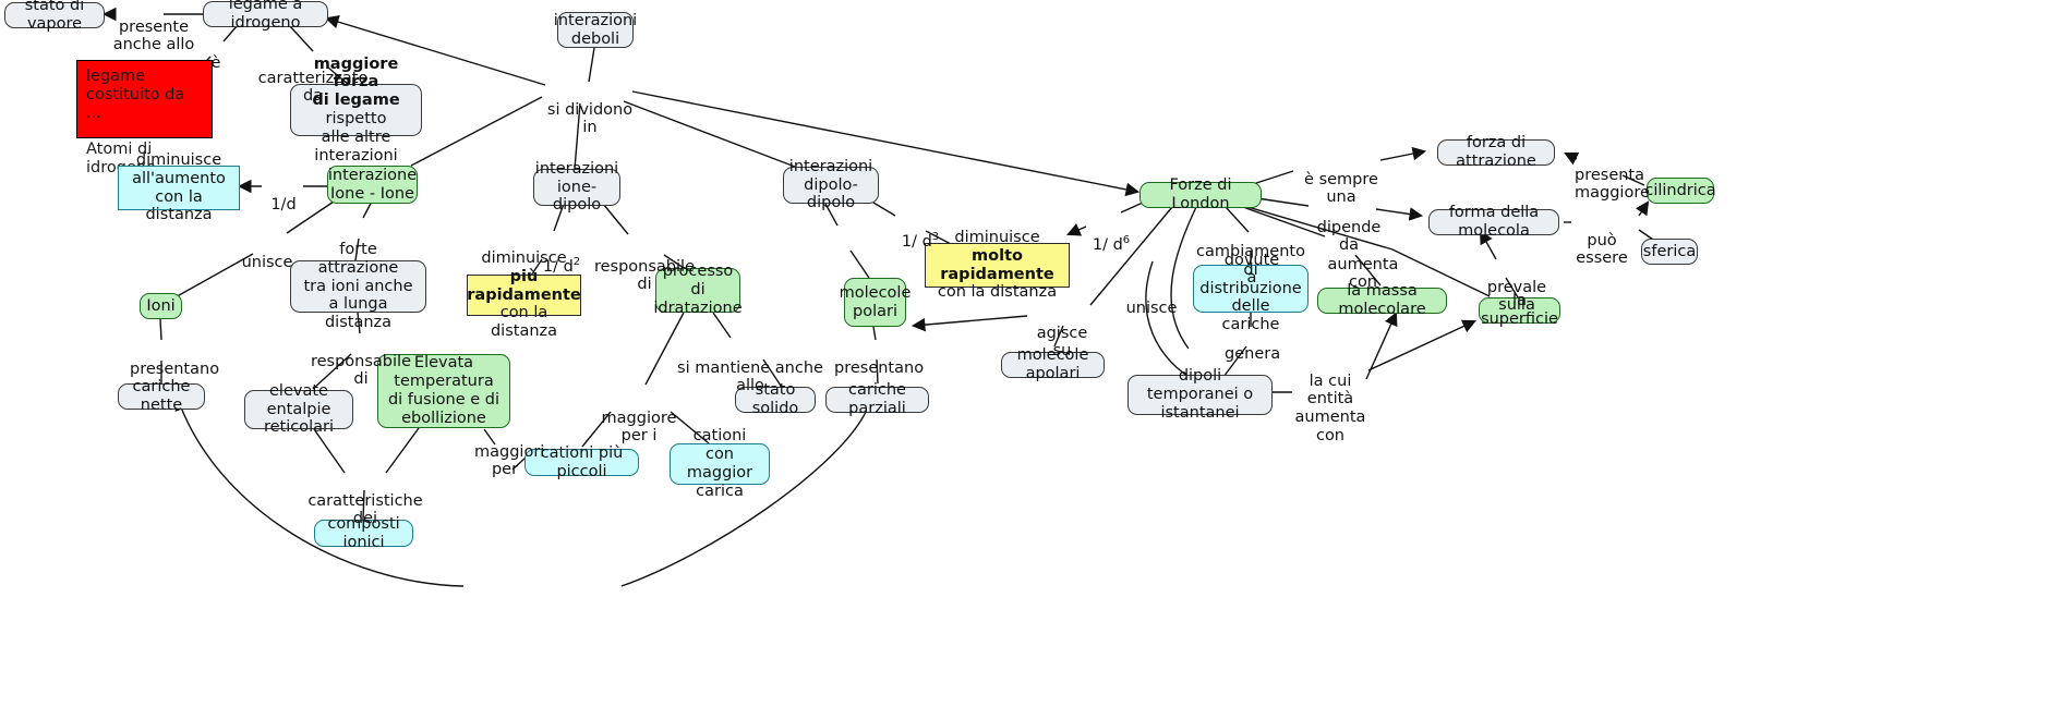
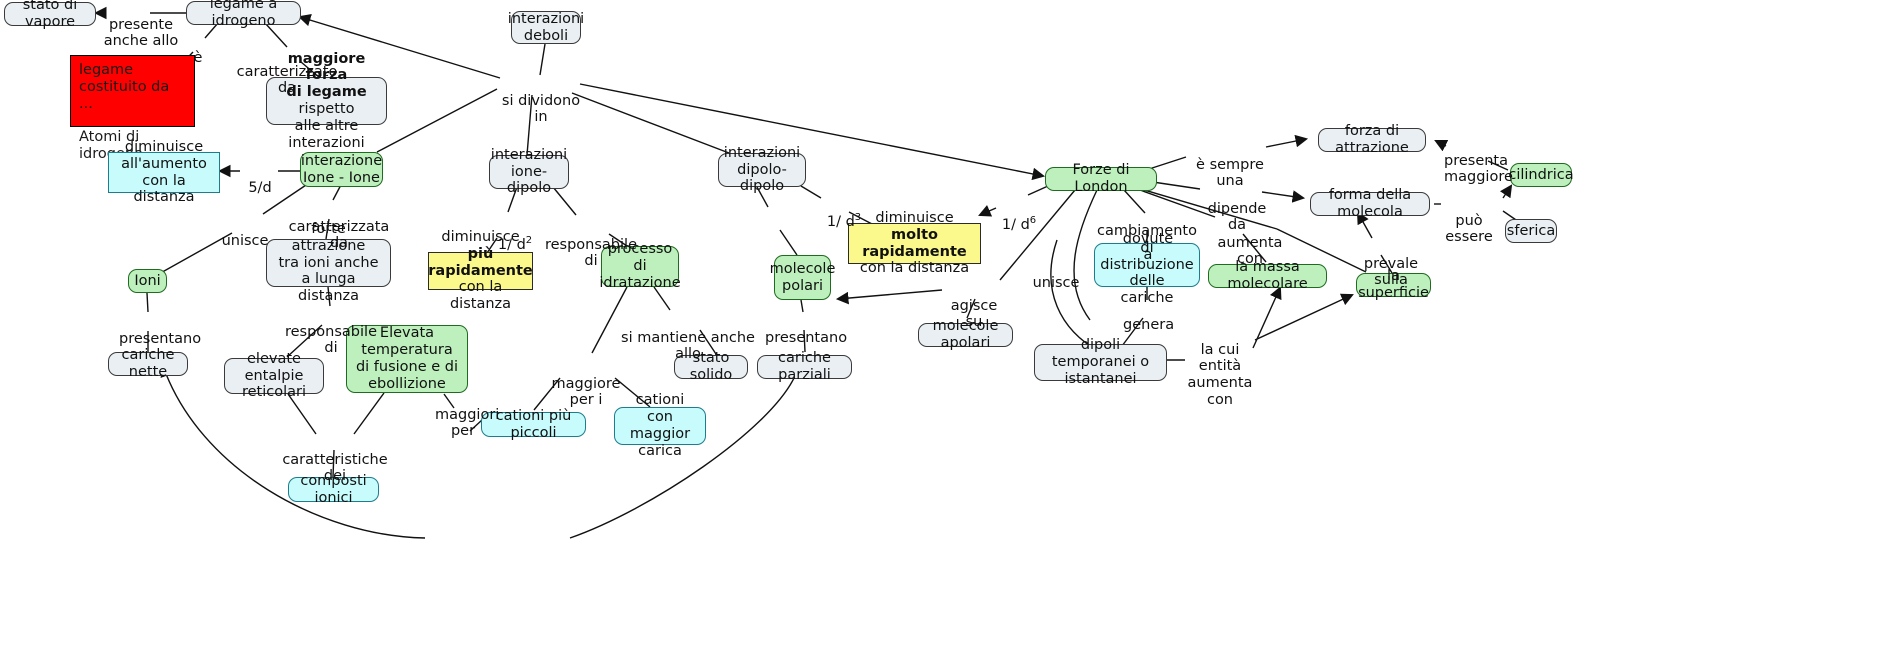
  stato di vapore
  legame a idrogeno
  legame costituito da ...
  Atomi di idro
  maggiore forza
  di legame rispetto
  alle altre interazioni
  interazioni
  deboli
  diminuisce
  all'aumento con la
  distanza
  interazione
  Ione - Ione
  interazioni
  ione-dipolo
  interazioni
  dipolo-dipolo
  Forze di London
  forza di attrazione
  cilindrica
  forma della molecola
  sferica
  forte attrazione
  tra ioni anche a lunga
  distanza
  diminuisce
  più rapidamente
  con la distanza
  processo di
  idratazione
  diminuisce
  molto rapidamente
  con la distanza
  molecole
  polari
  cambiamento di
  distribuzione delle
  cariche
  la massa molecolare
  la superficie
  Ioni
  molecole apolari
  cariche nette
  elevate
  entalpie reticolari
  Elevata temperatura
  di fusione e di
  ebollizione
  stato solido
  cariche parziali
  dipoli
  temporanei o istantanei
  cationi più piccoli
  cationi con
  maggior carica
  composti ionici
  presente
  anche allo
  è
  caratterizzato da
  si dividono in
- 1/d
+ 5/d
+ caratterizzata da
  unisce
  1/ d2
  responsabile di
  1/ d3
  1/ d6
  è sempre una
  presenta
  maggiore
  dipende da
  può essere
  dovute a
  aumenta con
  prevale sulla
  unisce
  agisce su
  genera
  la cui entità
  aumenta con
  presentano
  responsabile di
  si mantiene anche allo
  presentano
  maggiori
  per
  maggiore per i
  caratteristiche dei
